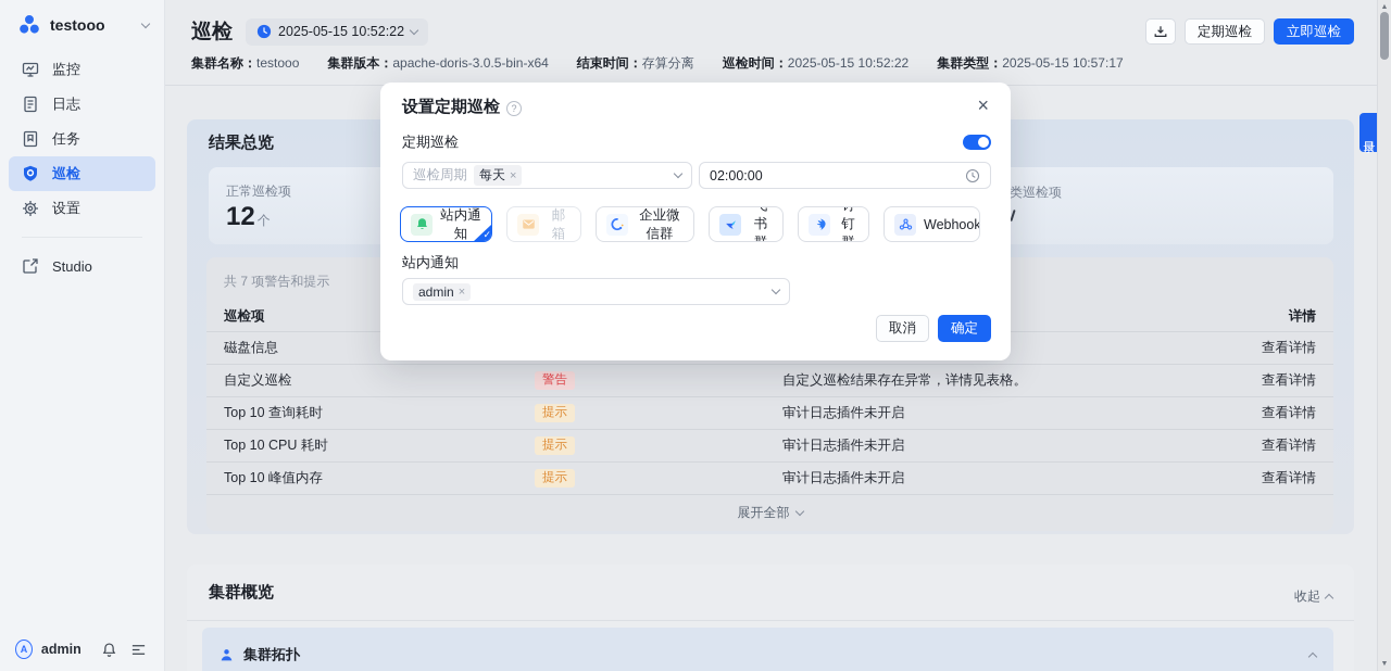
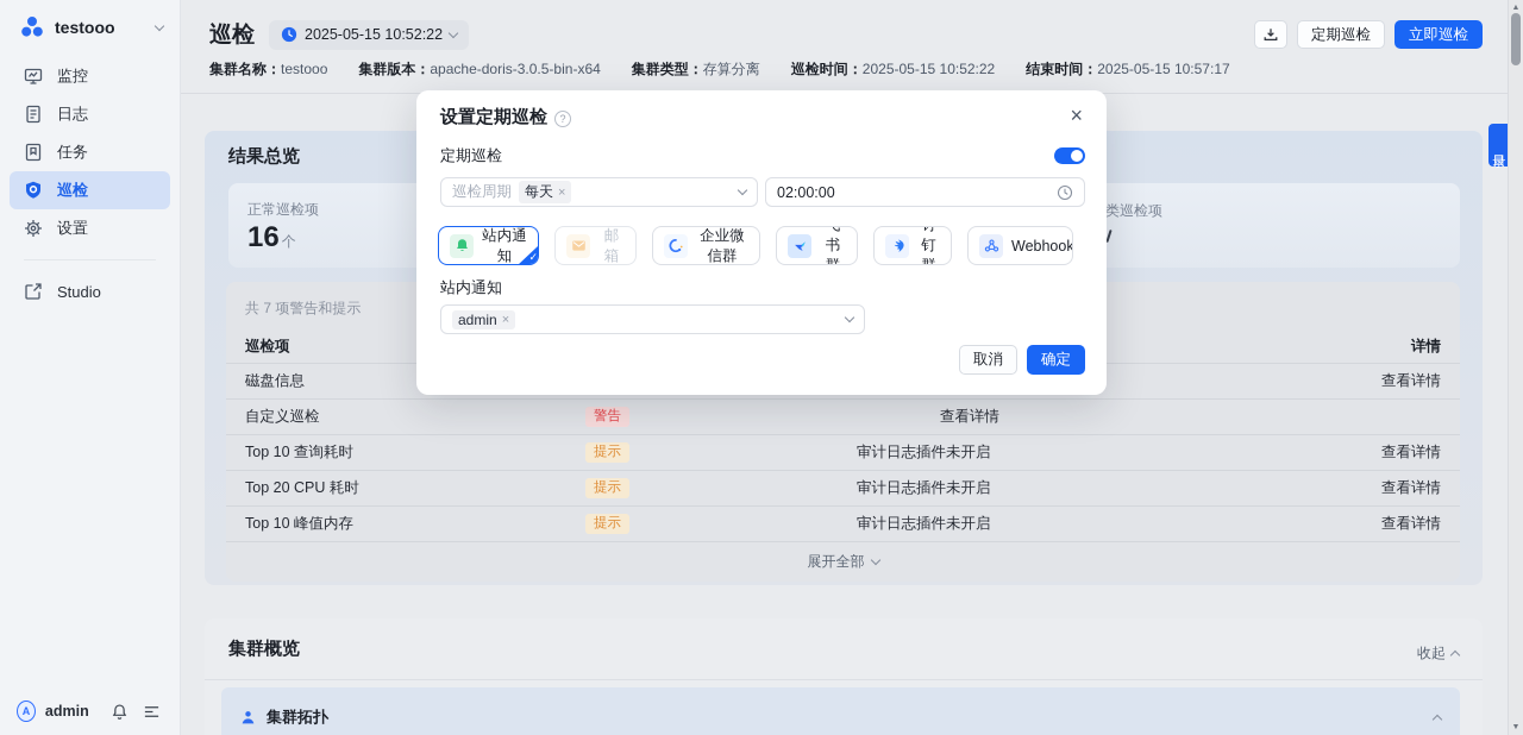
  testooo
  监控
  日志
  任务
  巡检
  设置
  Studio
  A
  admin
  巡检
  2025-05-15 10:52:22
  定期巡检
  立即巡检
  集群名称：testooo
  集群版本：apache-doris-3.0.5-bin-x64
- 结束时间：存算分离
+ 集群类型：存算分离
  巡检时间：2025-05-15 10:52:22
- 集群类型：2025-05-15 10:57:17
+ 结束时间：2025-05-15 10:57:17
  结果总览
  正常巡检项
- 12 个
+ 16 个
  类巡检项
  共 7 项警告和提示
  巡检项
  详情
  磁盘信息
  查看详情
  自定义巡检
  警告
- 自定义巡检结果存在异常，详情见表格。
  查看详情
  Top 10 查询耗时
  提示
  审计日志插件未开启
  查看详情
- Top 10 CPU 耗时
+ Top 20 CPU 耗时
  提示
  审计日志插件未开启
  查看详情
  Top 10 峰值内存
  提示
  审计日志插件未开启
  查看详情
  展开全部
  集群概览
  收起
  集群拓扑
  设置定期巡检
  ?
  ×
  定期巡检
  巡检周期
  每天
  ×
  02:00:00
  站内通知
  ✓
  邮箱
  企业微信群
  Webhook
  站内通知
  admin
  ×
  取消
  确定
